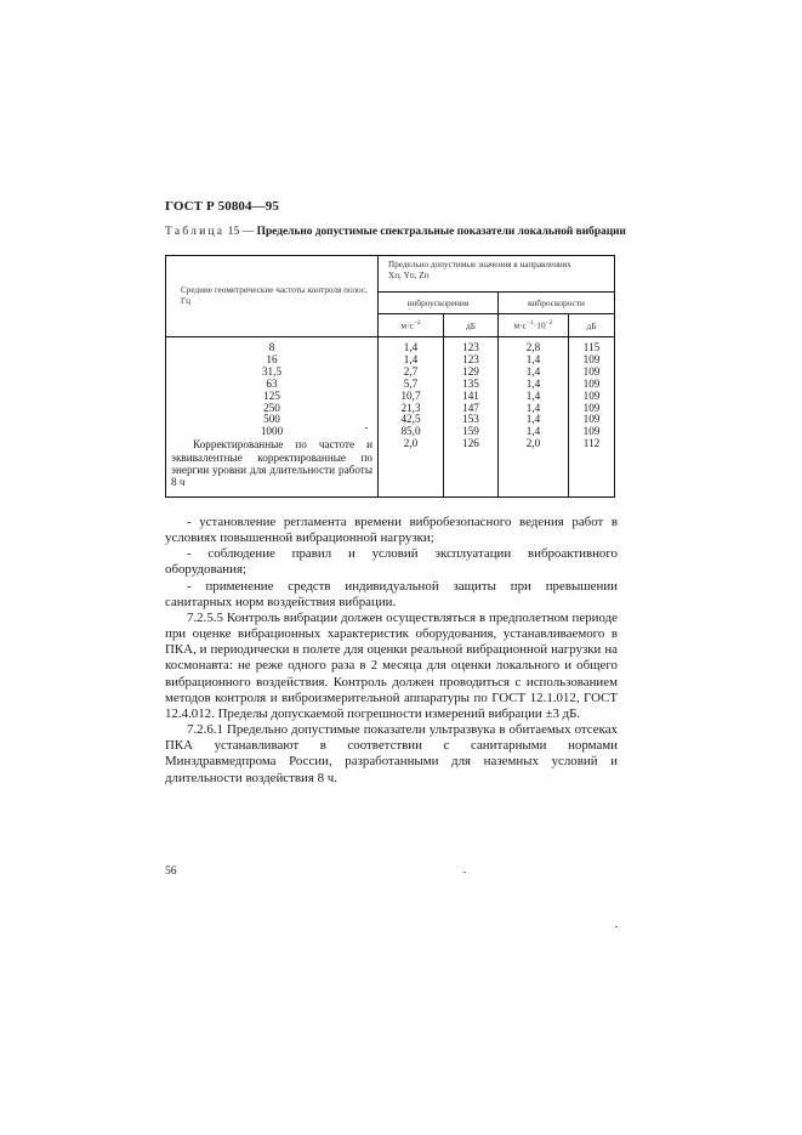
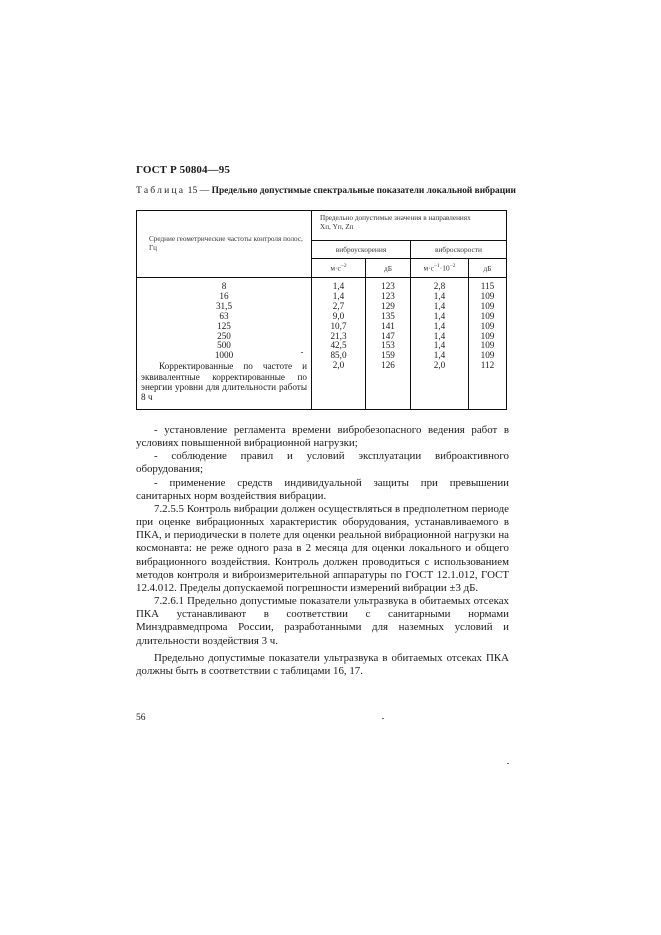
  ГОСТ Р 50804—95
  Таблица 15 — Предельно допустимые спектральные показатели локальной вибрации
  Средние геометрические частоты контроля полос, Гц	Предельно допустимые значения в направлениях Xп, Yп, Zп
  виброускорения	виброскорости
- 8 16 31,5 63 125 250 500 1000 Корректированные по частоте и эквивалентные корректированные по энергии уровни для длительности работы 8 ч	1,4 1,4 2,7 5,7 10,7 21,3 42,5 85,0 2,0	123 123 129 135 141 147 153 159 126	2,8 1,4 1,4 1,4 1,4 1,4 1,4 1,4 2,0	115 109 109 109 109 109 109 109 112
+ 8 16 31,5 63 125 250 500 1000 Корректированные по частоте и эквивалентные корректированные по энергии уровни для длительности работы 8 ч	1,4 1,4 2,7 9,0 10,7 21,3 42,5 85,0 2,0	123 123 129 135 141 147 153 159 126	2,8 1,4 1,4 1,4 1,4 1,4 1,4 1,4 2,0	115 109 109 109 109 109 109 109 112
  - установление регламента времени вибробезопасного ведения работ в условиях повышенной вибрационной нагрузки;
  - соблюдение правил и условий эксплуатации виброактивного оборудования;
  - применение средств индивидуальной защиты при превышении санитарных норм воздействия вибрации.
  7.2.5.5 Контроль вибрации должен осуществляться в предполетном периоде при оценке вибрационных характеристик оборудования, устанавливаемого в ПКА, и периодически в полете для оценки реальной вибрационной нагрузки на космонавта: не реже одного раза в 2 месяца для оценки локального и общего вибрационного воздействия. Контроль должен проводиться с использованием методов контроля и виброизмерительной аппаратуры по ГОСТ 12.1.012, ГОСТ 12.4.012. Пределы допускаемой погрешности измерений вибрации ±3 дБ.
- 7.2.6.1 Предельно допустимые показатели ультразвука в обитаемых отсеках ПКА устанавливают в соответствии с санитарными нормами Минздравмедпрома России, разработанными для наземных условий и длительности воздействия 8 ч.
+ 7.2.6.1 Предельно допустимые показатели ультразвука в обитаемых отсеках ПКА устанавливают в соответствии с санитарными нормами Минздравмедпрома России, разработанными для наземных условий и длительности воздействия 3 ч.
+ Предельно допустимые показатели ультразвука в обитаемых отсеках ПКА должны быть в соответствии с таблицами 16, 17.
  56
